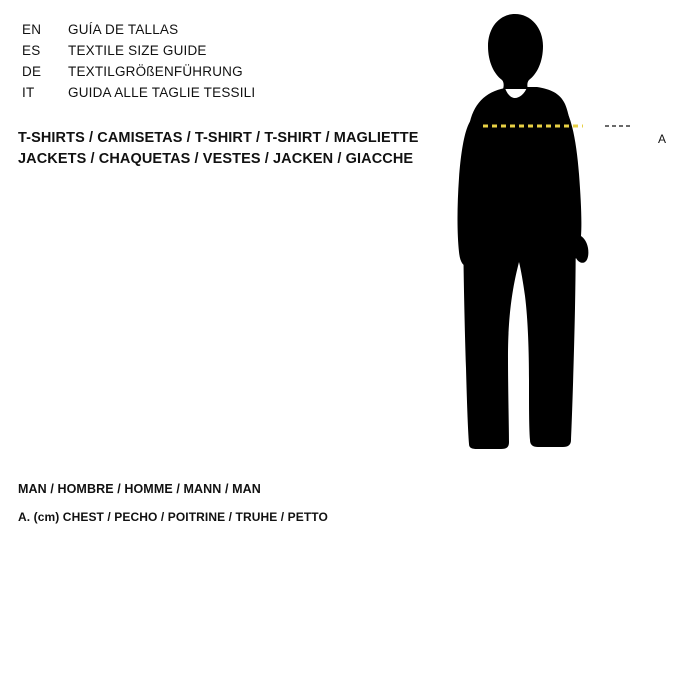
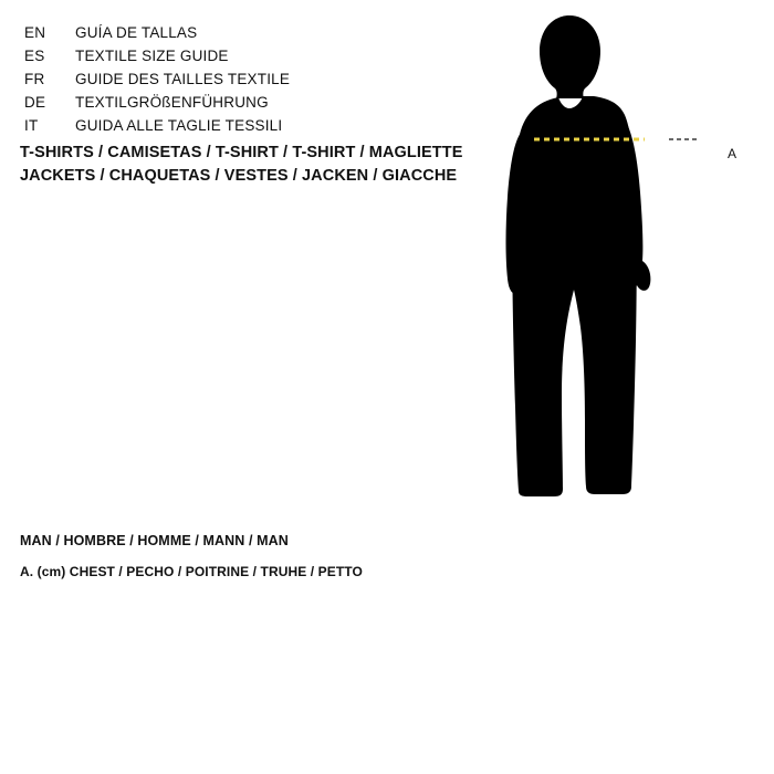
  EN
  GUÍA DE TALLAS
  ES
  TEXTILE SIZE GUIDE
+ FR
+ GUIDE DES TAILLES TEXTILE
  DE
  TEXTILGRÖßENFÜHRUNG
  IT
  GUIDA ALLE TAGLIE TESSILI
  T-SHIRTS / CAMISETAS / T-SHIRT / T-SHIRT / MAGLIETTE
  JACKETS / CHAQUETAS / VESTES / JACKEN / GIACCHE
  A
  MAN / HOMBRE / HOMME / MANN / MAN
  A. (cm) CHEST / PECHO / POITRINE / TRUHE / PETTO
